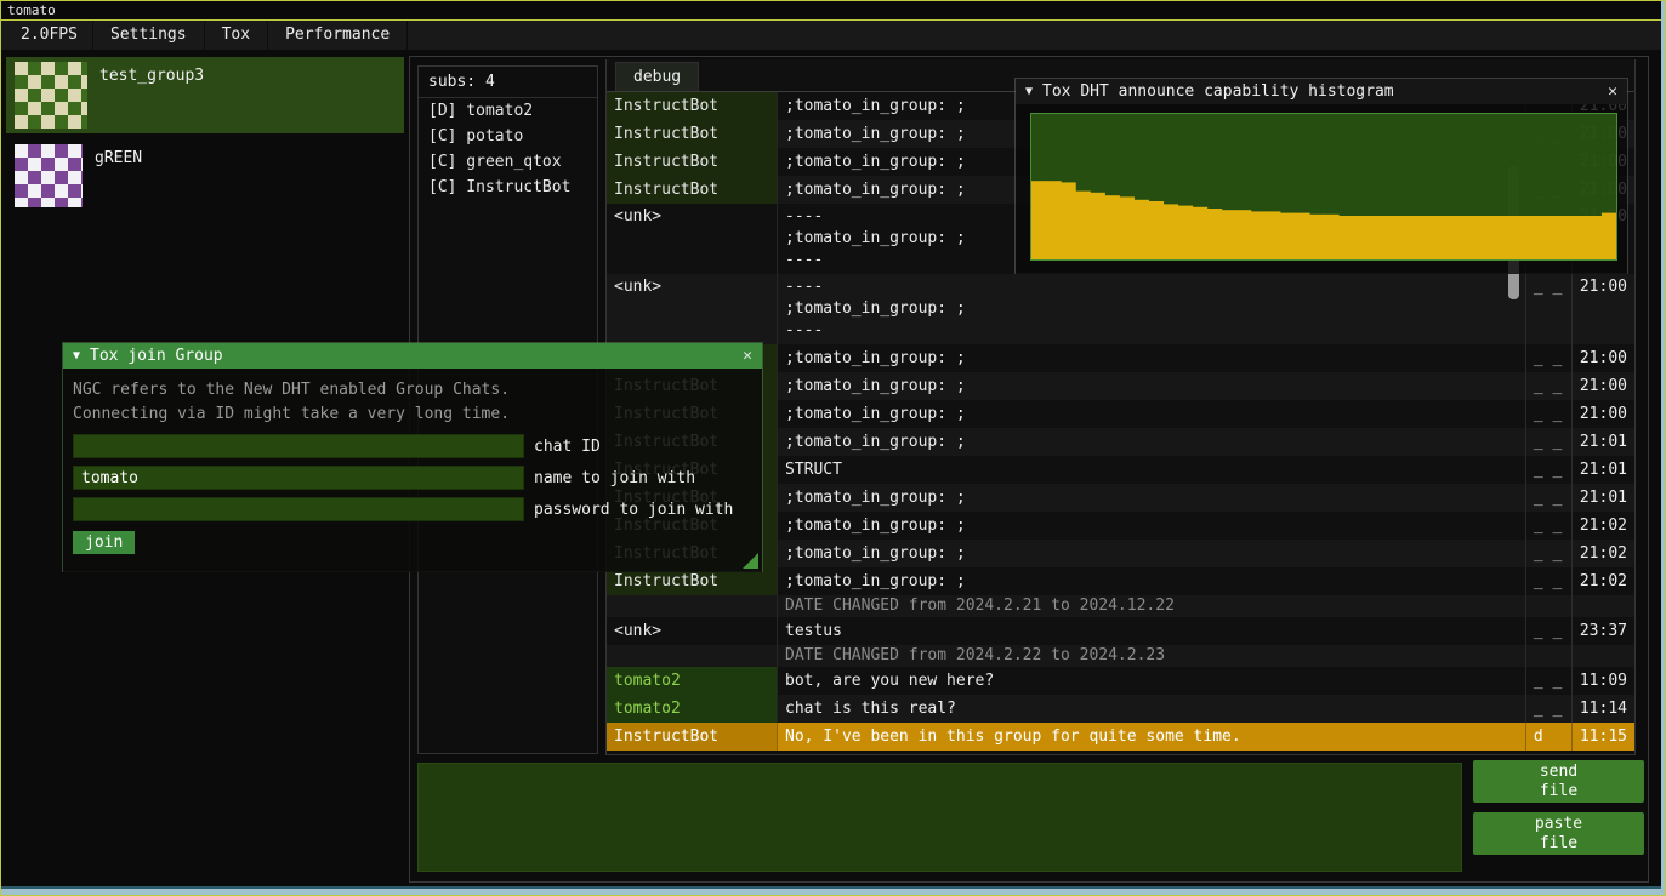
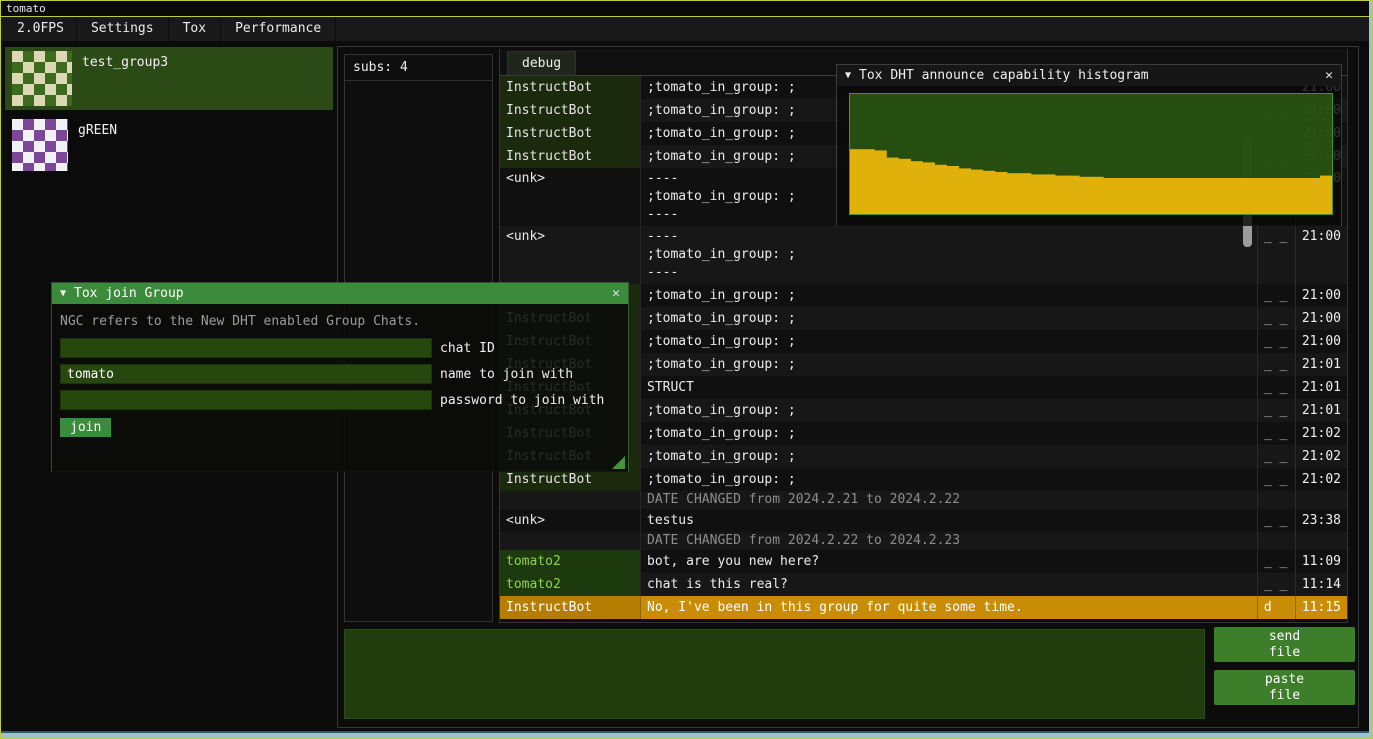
  tomato
  2.0FPS
  Settings
  Tox
  Performance
  test_group3
  gREEN
  subs: 4
- [D] tomato2
- [C] potato
- [C] green_qtox
- [C] InstructBot
  debug
  InstructBot
  ;tomato_in_group: ;
  _ _
  21:00
  InstructBot
  ;tomato_in_group: ;
  21:00
  InstructBot
  ;tomato_in_group: ;
  21:00
  InstructBot
  ;tomato_in_group: ;
  21:00
  <unk>
  ----
  ;tomato_in_group: ;
  ----
  <unk>
  ----
  ;tomato_in_group: ;
  ----
  _ _
  21:00
  ;tomato_in_group: ;
  _ _
  21:00
  InstructBot
  ;tomato_in_group: ;
  _ _
  21:00
  InstructBot
  ;tomato_in_group: ;
  _ _
  21:00
  InstructBot
  ;tomato_in_group: ;
  _ _
  21:01
  InstructBot
  STRUCT
  _ _
  21:01
  InstructBot
  ;tomato_in_group: ;
  _ _
  21:01
  InstructBot
  ;tomato_in_group: ;
  _ _
  21:02
  InstructBot
  ;tomato_in_group: ;
  _ _
  21:02
  InstructBot
  ;tomato_in_group: ;
  _ _
  21:02
- DATE CHANGED from 2024.2.21 to 2024.12.22
+ DATE CHANGED from 2024.2.21 to 2024.2.22
  <unk>
  testus
  _ _
- 23:37
+ 23:38
  DATE CHANGED from 2024.2.22 to 2024.2.23
  tomato2
  bot, are you new here?
  _ _
  11:09
  tomato2
  chat is this real?
  _ _
  11:14
  InstructBot
  No, I've been in this group for quite some time.
  d
  11:15
  send
  file
  paste
  file
  ▼
  Tox join Group
  ✕
  NGC refers to the New DHT enabled Group Chats.
- Connecting via ID might take a very long time.
  chat ID
  tomato
  name to join with
  password to join with
  join
  ▼
  Tox DHT announce capability histogram
  ✕
